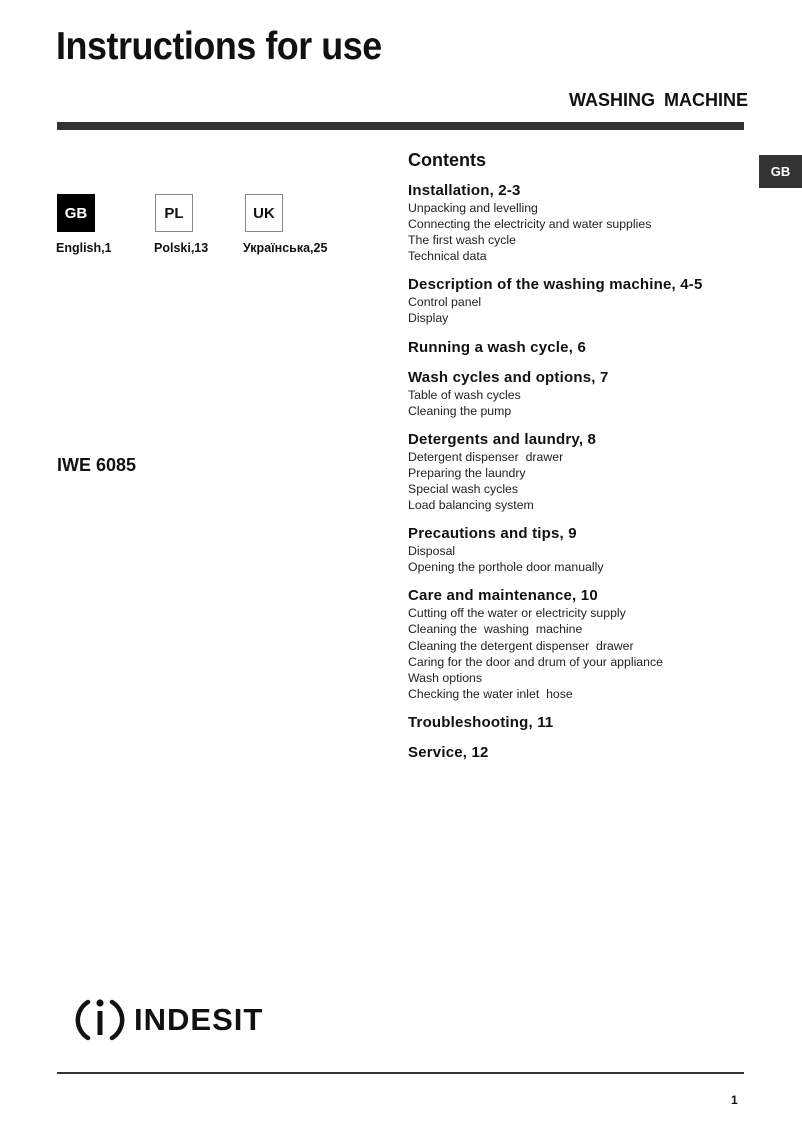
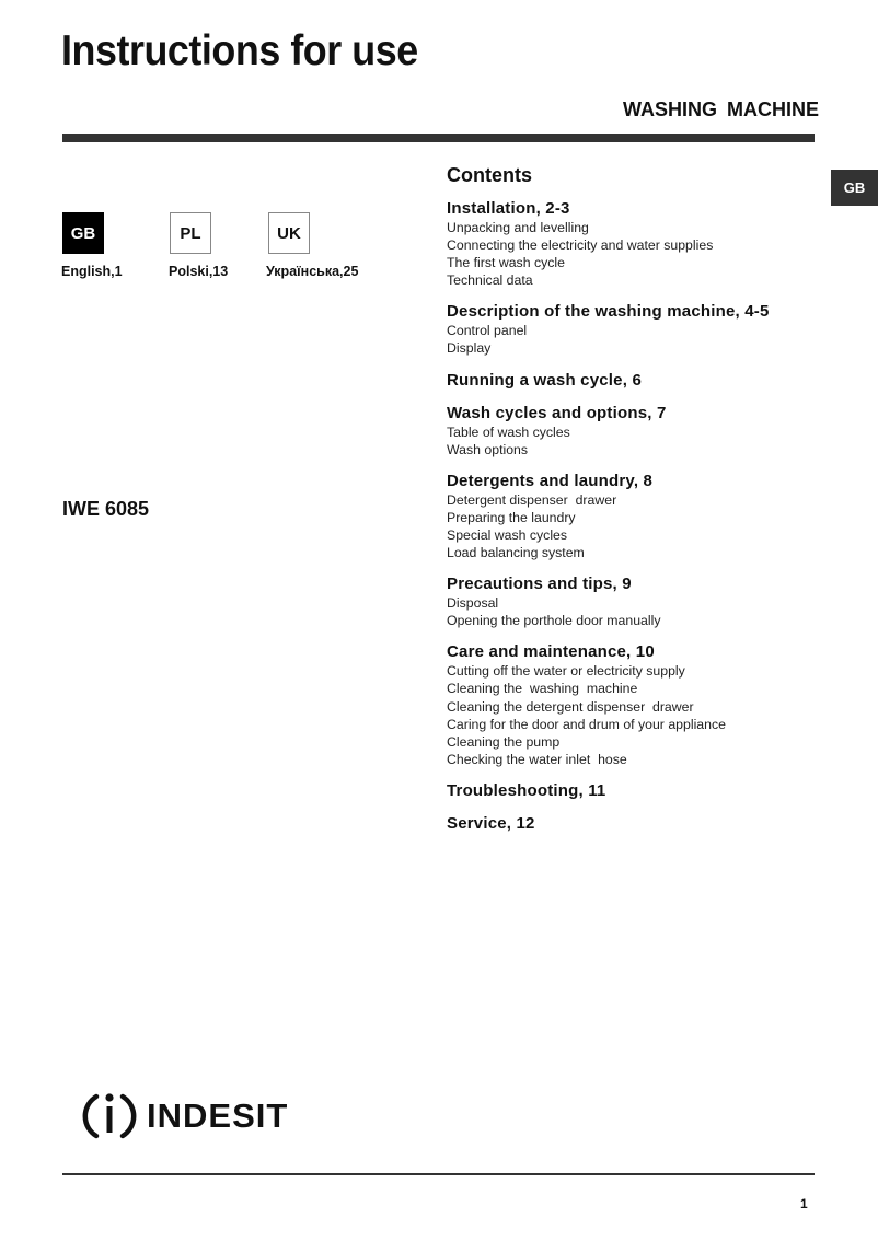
  Instructions for use
  WASHING MACHINE
  GB
  GB
  PL
  UK
  English,1
  Polski,13
  Українська,25
  IWE 6085
  Contents
  Installation, 2-3
  Unpacking and levelling
  Connecting the electricity and water supplies
  The first wash cycle
  Technical data
  Description of the washing machine, 4-5
  Control panel
  Display
  Running a wash cycle, 6
  Wash cycles and options, 7
  Table of wash cycles
- Cleaning the pump
+ Wash options
  Detergents and laundry, 8
  Detergent dispenser drawer
  Preparing the laundry
  Special wash cycles
  Load balancing system
  Precautions and tips, 9
  Disposal
  Opening the porthole door manually
  Care and maintenance, 10
  Cutting off the water or electricity supply
  Cleaning the washing machine
  Cleaning the detergent dispenser drawer
  Caring for the door and drum of your appliance
- Wash options
+ Cleaning the pump
  Checking the water inlet hose
  Troubleshooting, 11
  Service, 12
  INDESIT
  1
